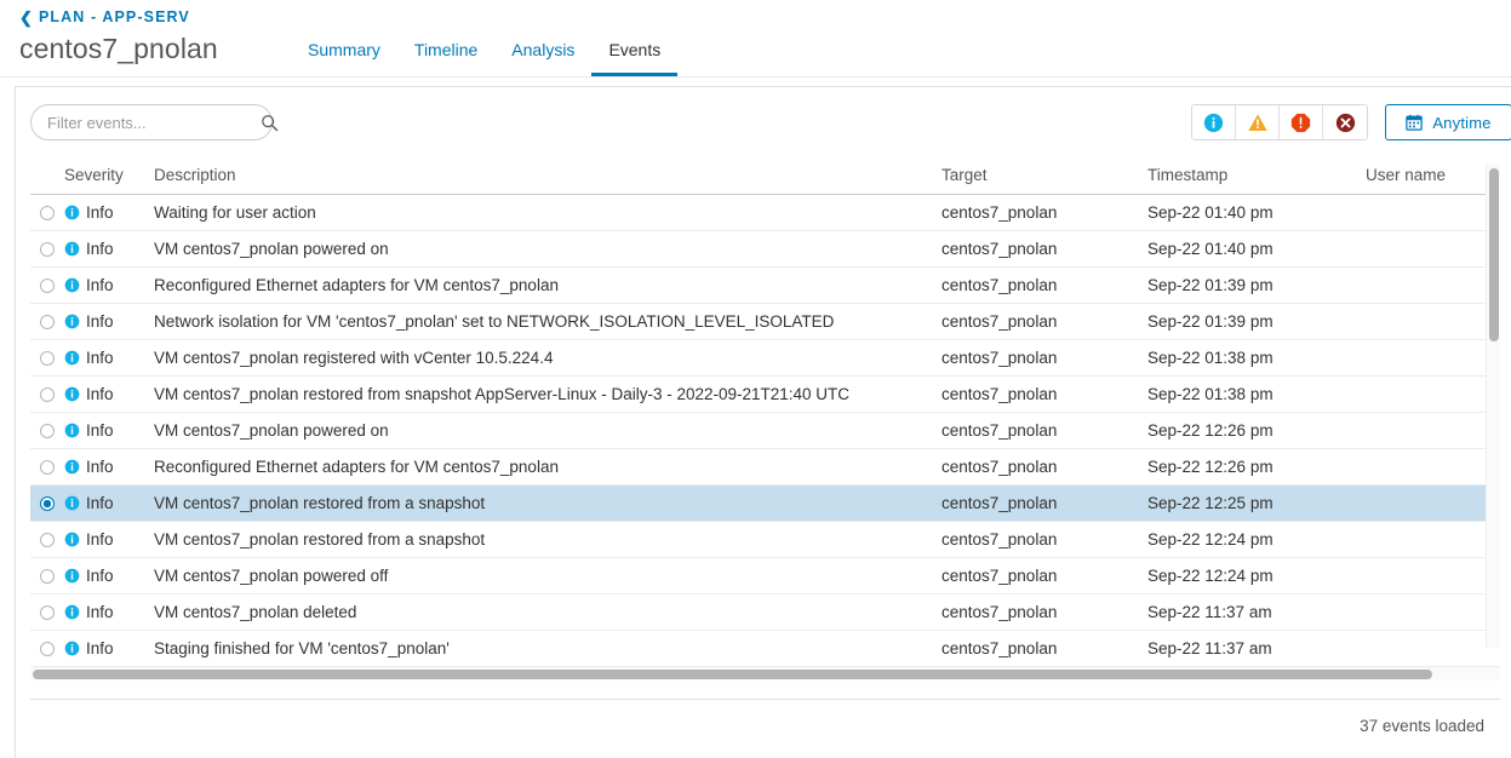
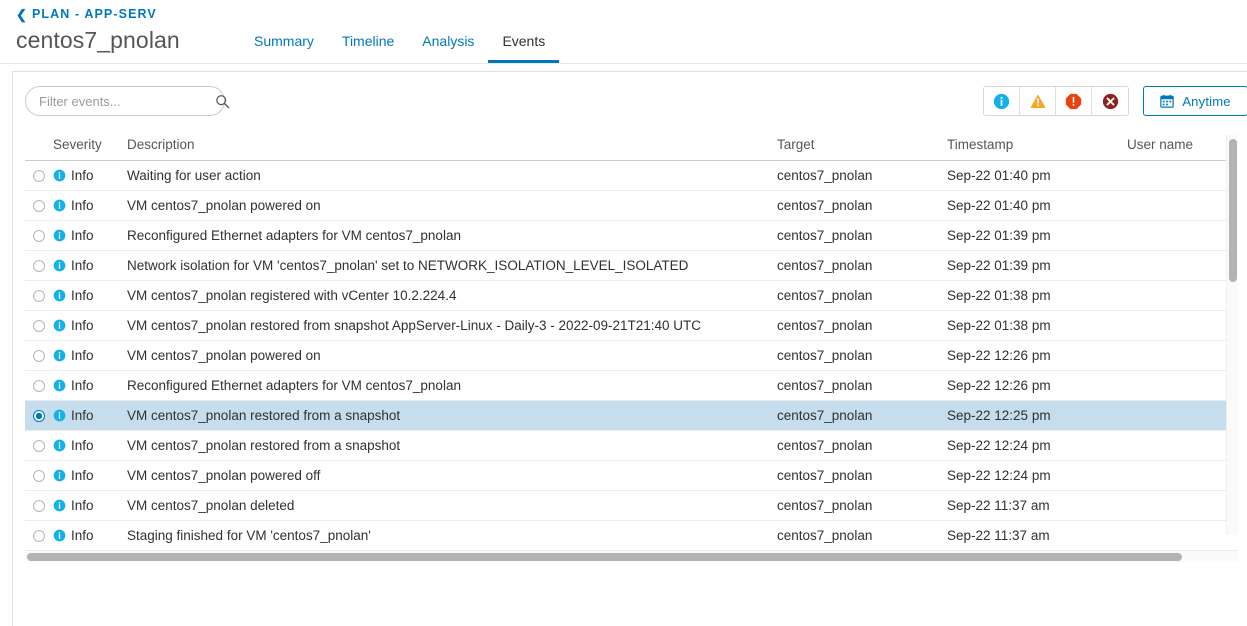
  ❮
  PLAN - APP-SERV
  centos7_pnolan
  Summary
  Timeline
  Analysis
  Events
  Filter events...
  Anytime
  Severity
  Description
  Target
  Timestamp
  User name
  Info
  Waiting for user action
  centos7_pnolan
  Sep-22 01:40 pm
  Info
  VM centos7_pnolan powered on
  centos7_pnolan
  Sep-22 01:40 pm
  Info
  Reconfigured Ethernet adapters for VM centos7_pnolan
  centos7_pnolan
  Sep-22 01:39 pm
  Info
  Network isolation for VM 'centos7_pnolan' set to NETWORK_ISOLATION_LEVEL_ISOLATED
  centos7_pnolan
  Sep-22 01:39 pm
  Info
- VM centos7_pnolan registered with vCenter 10.5.224.4
+ VM centos7_pnolan registered with vCenter 10.2.224.4
  centos7_pnolan
  Sep-22 01:38 pm
  Info
  VM centos7_pnolan restored from snapshot AppServer-Linux - Daily-3 - 2022-09-21T21:40 UTC
  centos7_pnolan
  Sep-22 01:38 pm
  Info
  VM centos7_pnolan powered on
  centos7_pnolan
  Sep-22 12:26 pm
  Info
  Reconfigured Ethernet adapters for VM centos7_pnolan
  centos7_pnolan
  Sep-22 12:26 pm
  Info
  VM centos7_pnolan restored from a snapshot
  centos7_pnolan
  Sep-22 12:25 pm
  Info
  VM centos7_pnolan restored from a snapshot
  centos7_pnolan
  Sep-22 12:24 pm
  Info
  VM centos7_pnolan powered off
  centos7_pnolan
  Sep-22 12:24 pm
  Info
  VM centos7_pnolan deleted
  centos7_pnolan
  Sep-22 11:37 am
  Info
  Staging finished for VM 'centos7_pnolan'
  centos7_pnolan
  Sep-22 11:37 am
- 37 events loaded
